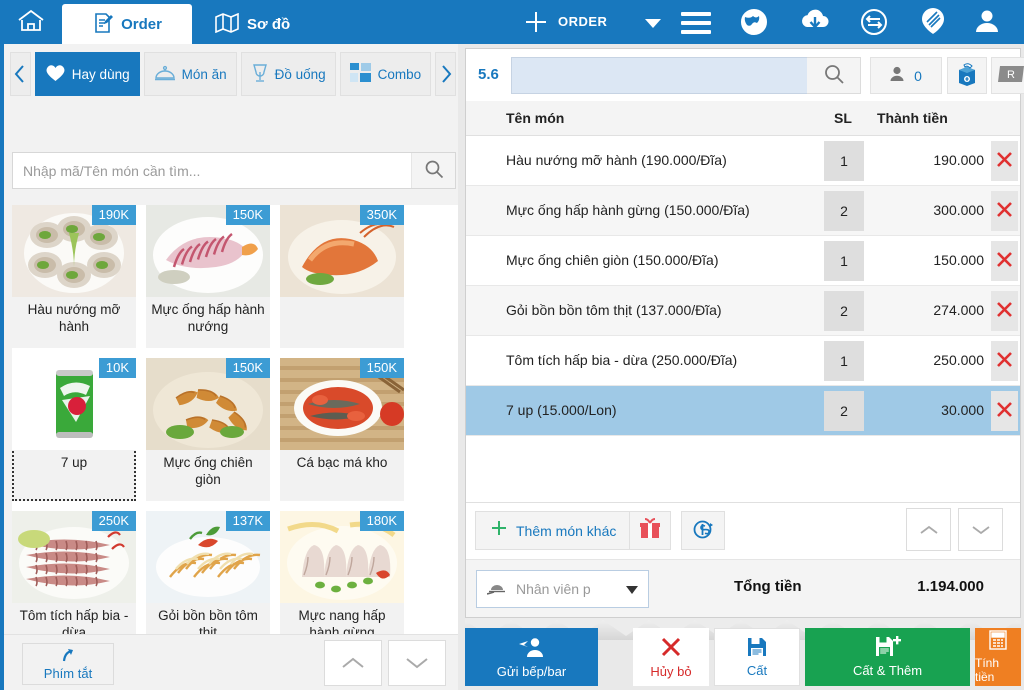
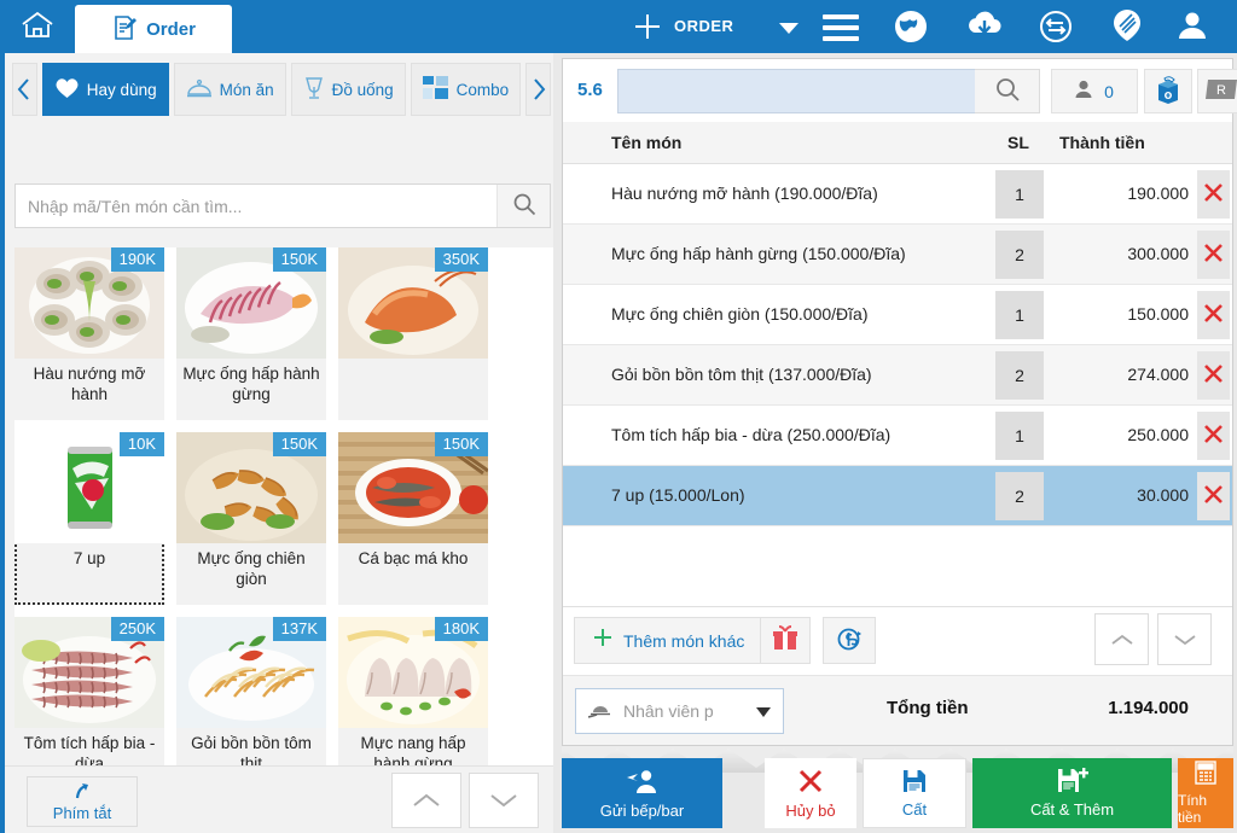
  Order
- Sơ đồ
  ORDER
  Hay dùng
  Món ăn
  Đồ uống
  Combo
  Nhập mã/Tên món cần tìm...
  190K
  Hàu nướng mỡ hành
  150K
- Mực ống hấp hành nướng
+ Mực ống hấp hành gừng
  350K
  10K
  7 up
  150K
  Mực ống chiên giòn
  150K
  Cá bạc má kho
  250K
  Tôm tích hấp bia - dừa
  137K
  Gỏi bồn bồn tôm thịt
  180K
  Mực nang hấp hành gừng
  Phím tắt
  5.6
  0
  R
  Tên món
  SL
  Thành tiền
  Hàu nướng mỡ hành (190.000/Đĩa)
  1
  190.000
  Mực ống hấp hành gừng (150.000/Đĩa)
  2
  300.000
  Mực ống chiên giòn (150.000/Đĩa)
  1
  150.000
  Gỏi bồn bồn tôm thịt (137.000/Đĩa)
  2
  274.000
  Tôm tích hấp bia - dừa (250.000/Đĩa)
  1
  250.000
  7 up (15.000/Lon)
  2
  30.000
  Thêm món khác
  Nhân viên p
  Tổng tiền
  1.194.000
  Gửi bếp/bar
  Hủy bỏ
  Cất
  Cất & Thêm
  Tính tiền
